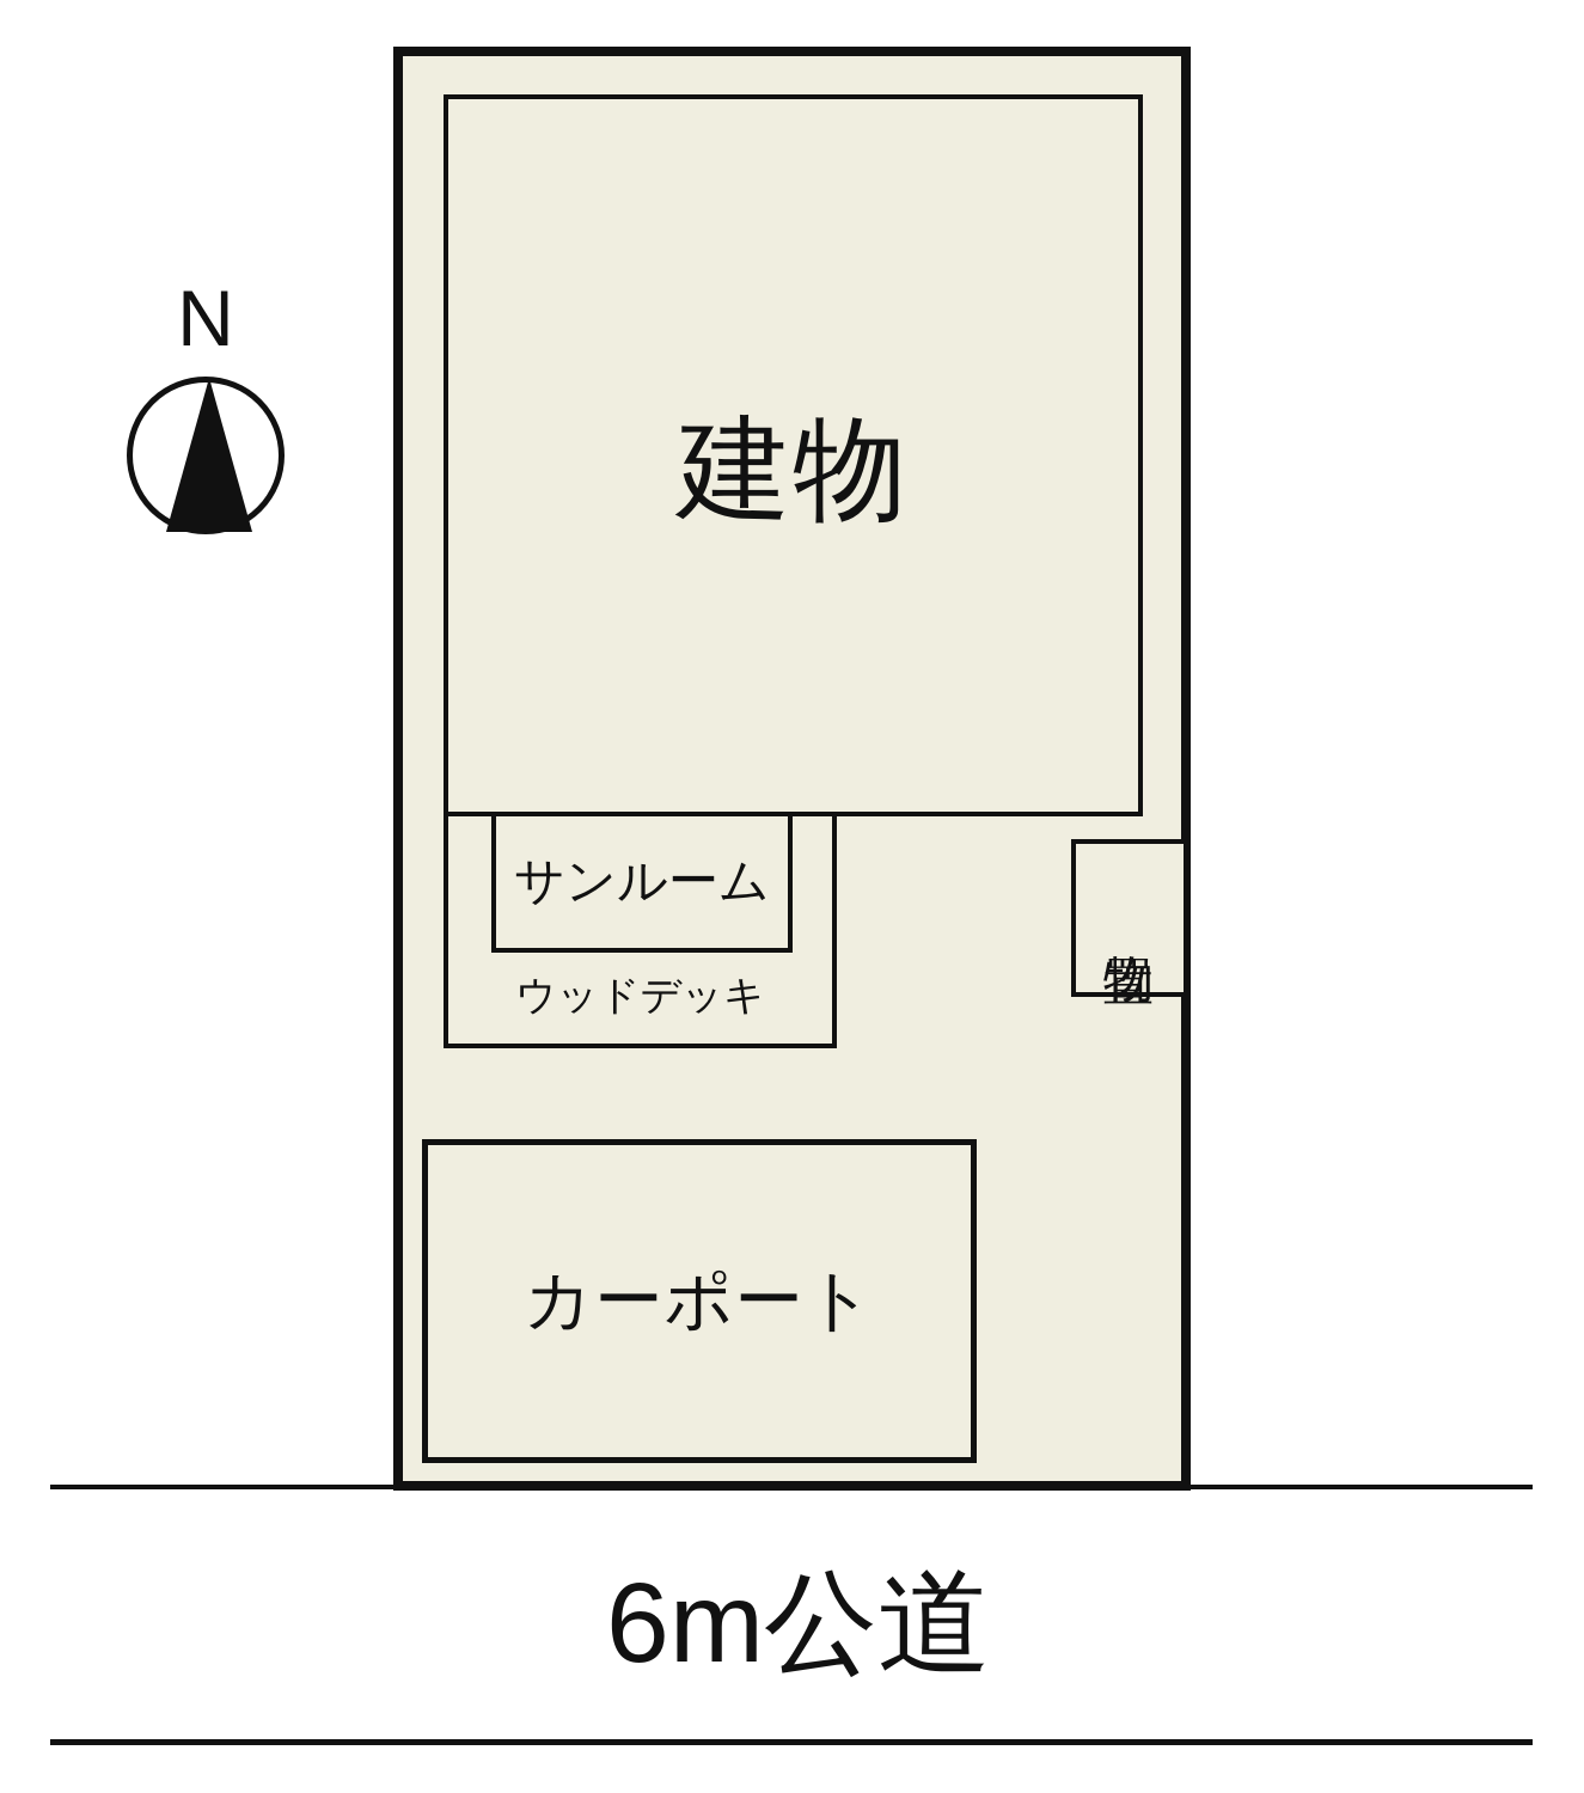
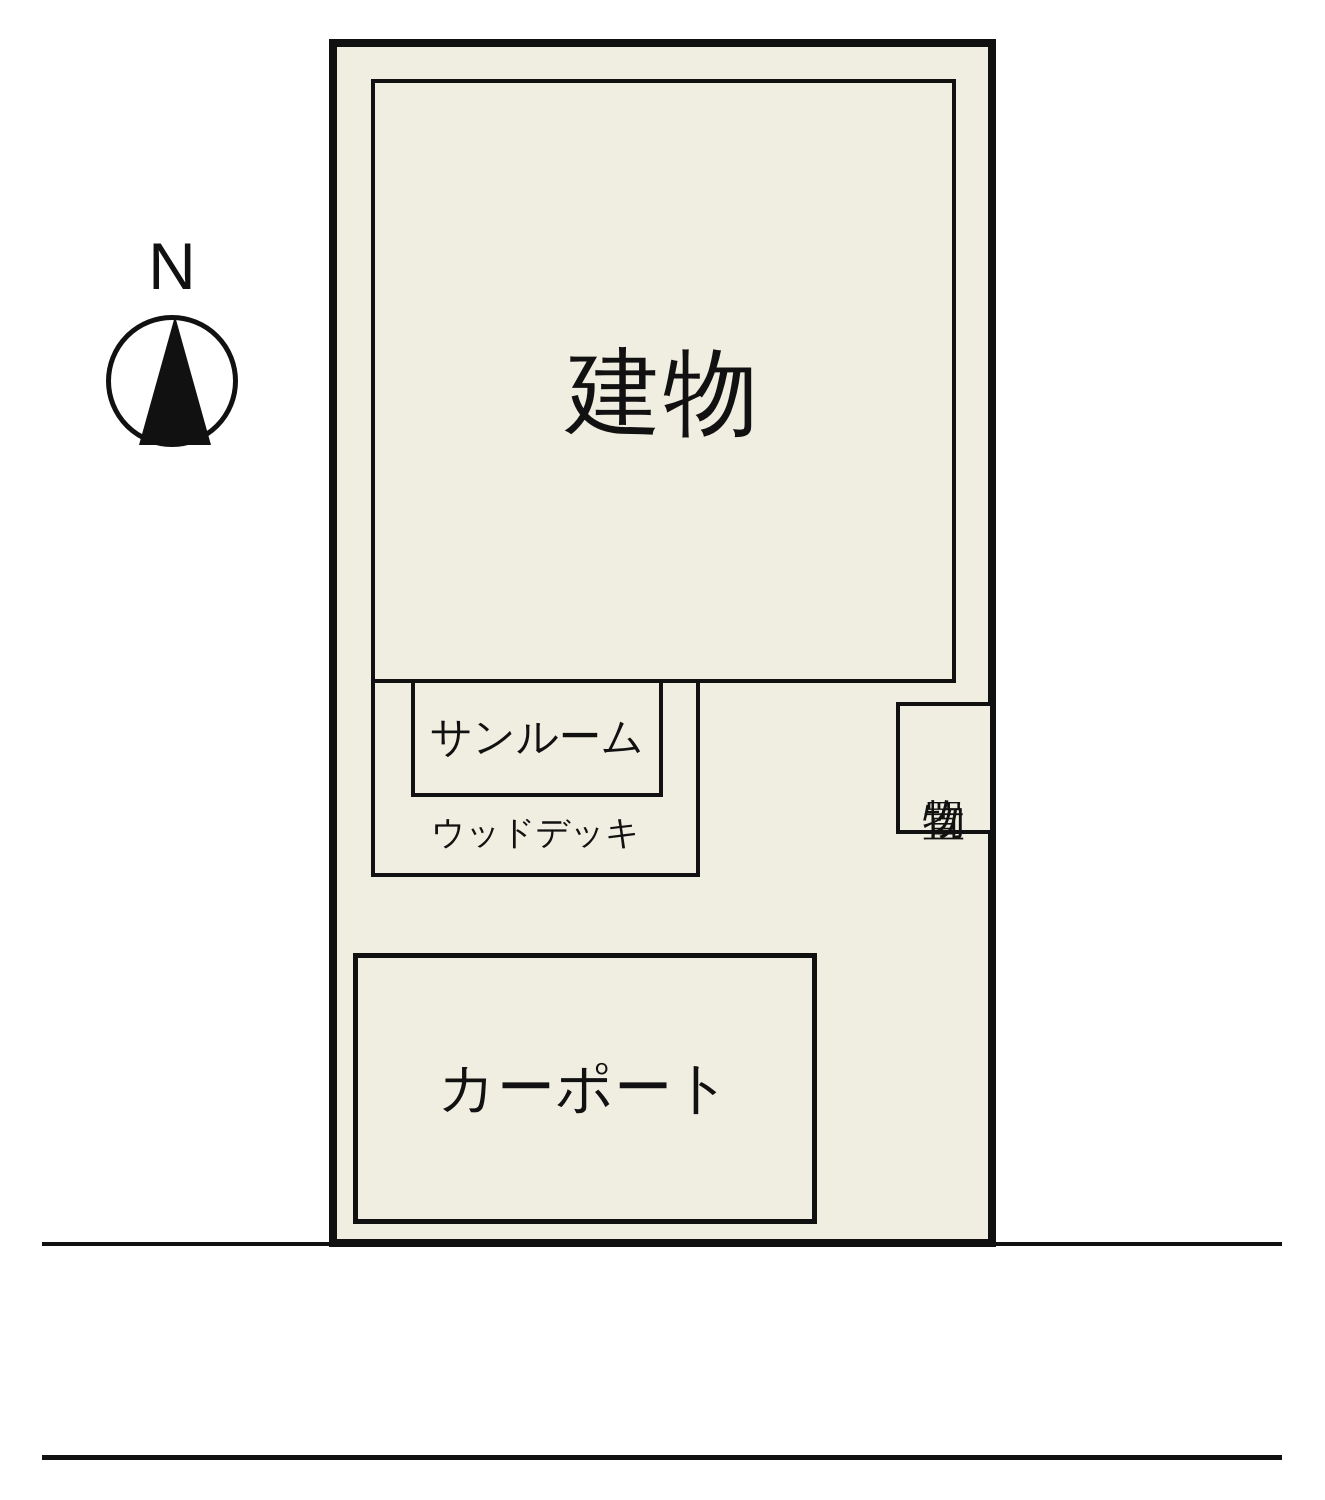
  N
  建物
  ウッドデッキ
  サンルーム
  カーポート
- 6m公道
